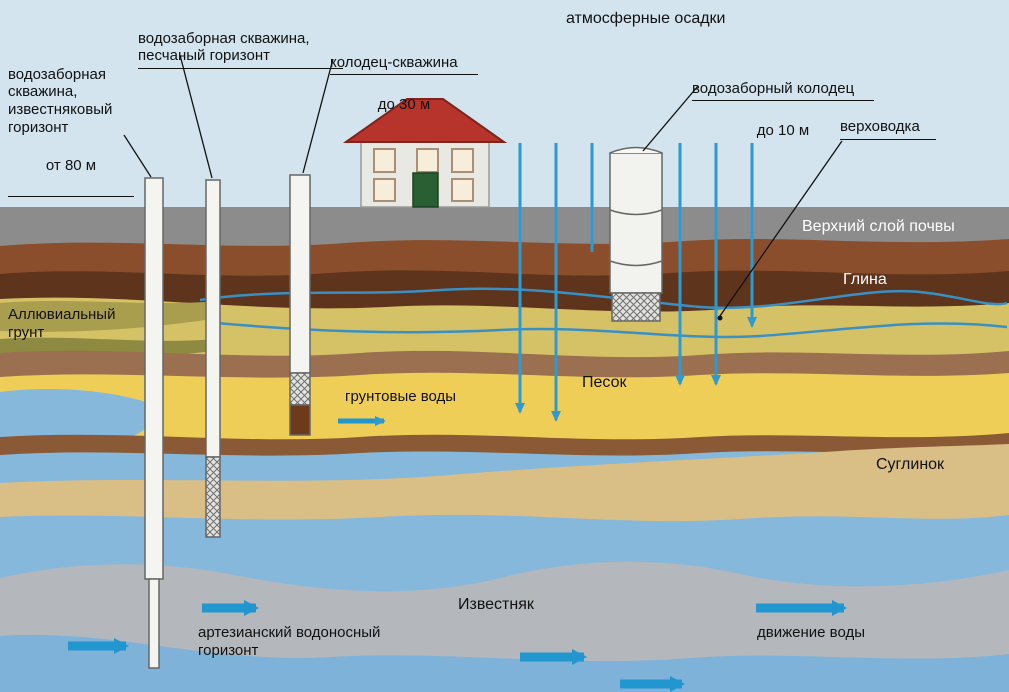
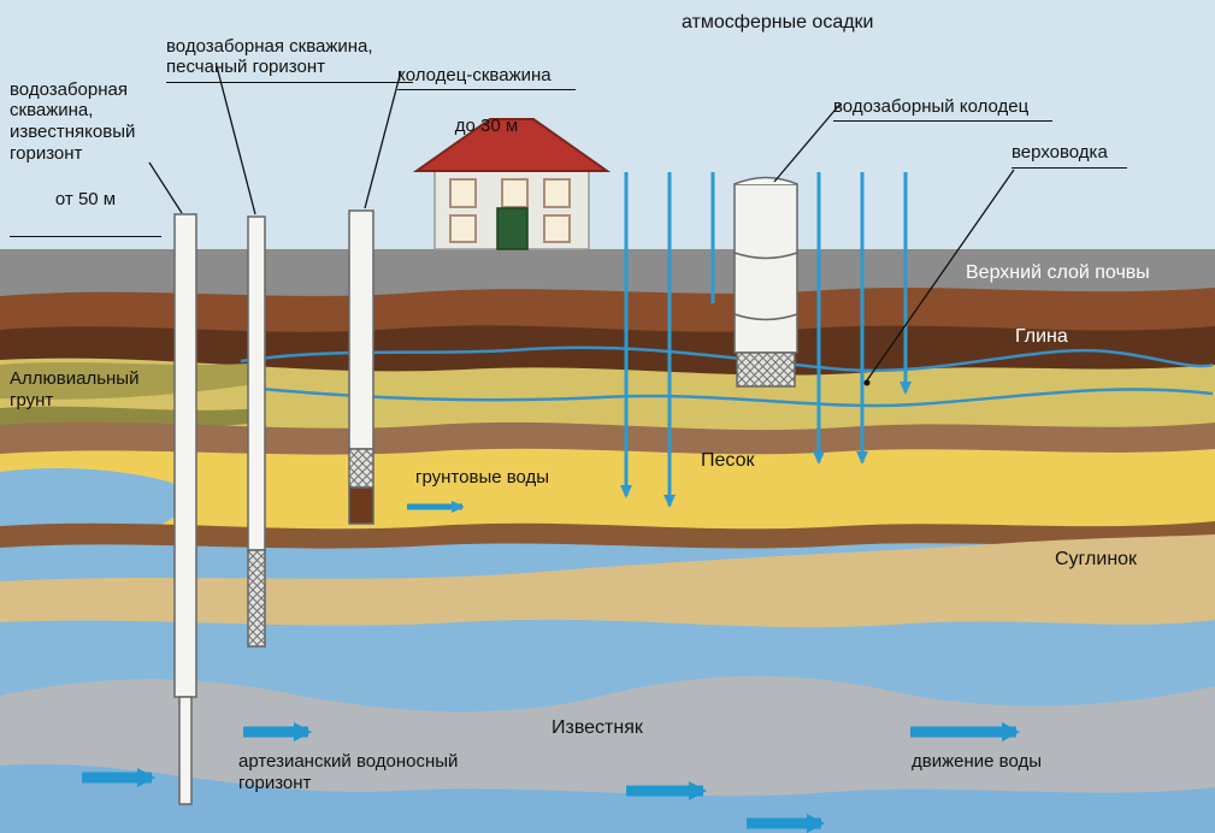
  водозаборная
  скважина,
  известняковый
  горизонт
- от 80 м
+ от 50 м
  водозаборная скважина,
  песчаный горизонт
  колодец-скважина
  до 30 м
  атмосферные осадки
  водозаборный колодец
- до 10 м
  верховодка
  Верхний слой почвы
  Глина
  Аллювиальный
  грунт
  грунтовые воды
  Песок
  Суглинок
  Известняк
  артезианский водоносный
  горизонт
  движение воды
